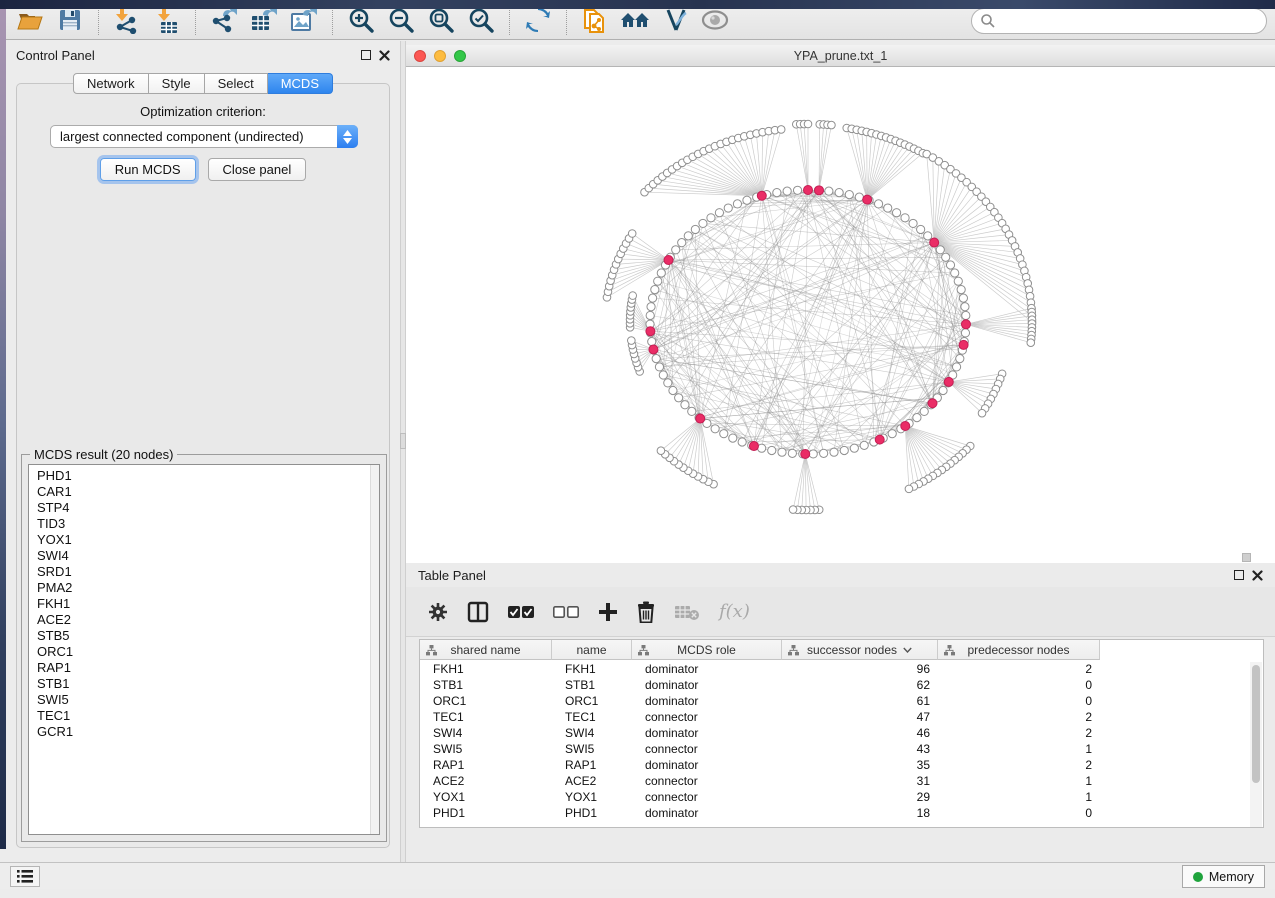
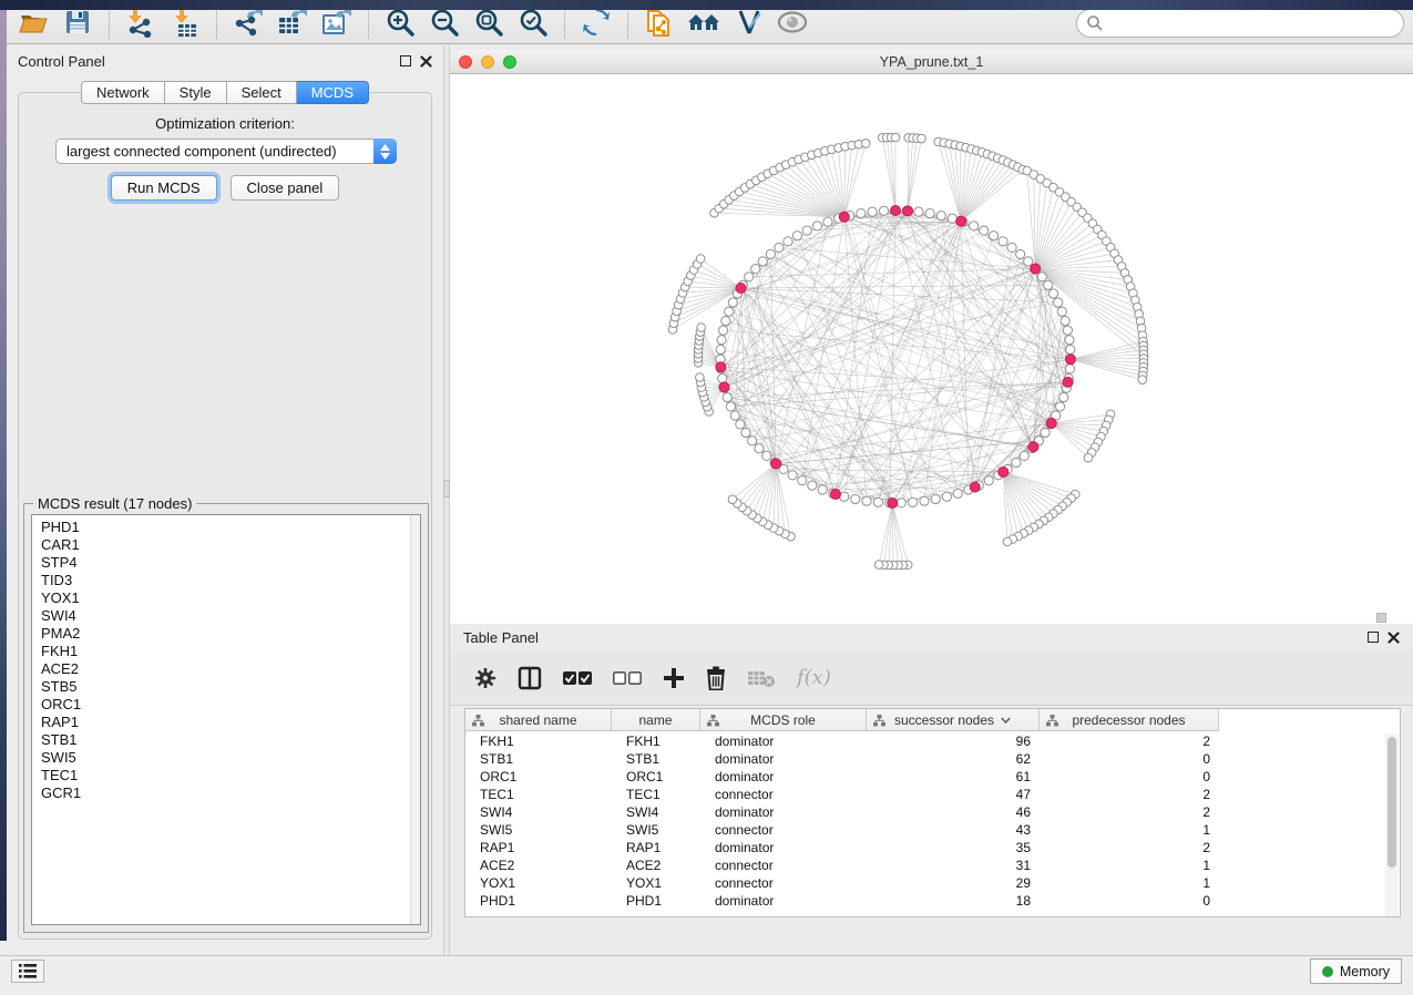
  Control Panel
  Network
  Style
  Select
  MCDS
  Optimization criterion:
  largest connected component (undirected)
  Run MCDS
  Close panel
- MCDS result (20 nodes)
+ MCDS result (17 nodes)
  PHD1
  CAR1
  STP4
  TID3
  YOX1
  SWI4
- SRD1
  PMA2
  FKH1
  ACE2
  STB5
  ORC1
  RAP1
  STB1
  SWI5
  TEC1
  GCR1
  YPA_prune.txt_1
  Table Panel
  f(x)
  shared name
  name
  MCDS role
  successor nodes
  predecessor nodes
  FKH1
  FKH1
  dominator
  96
  2
  STB1
  STB1
  dominator
  62
  0
  ORC1
  ORC1
  dominator
  61
  0
  TEC1
  TEC1
  connector
  47
  2
  SWI4
  SWI4
  dominator
  46
  2
  SWI5
  SWI5
  connector
  43
  1
  RAP1
  RAP1
  dominator
  35
  2
  ACE2
  ACE2
  connector
  31
  1
  YOX1
  YOX1
  connector
  29
  1
  PHD1
  PHD1
  dominator
  18
  0
  Memory
